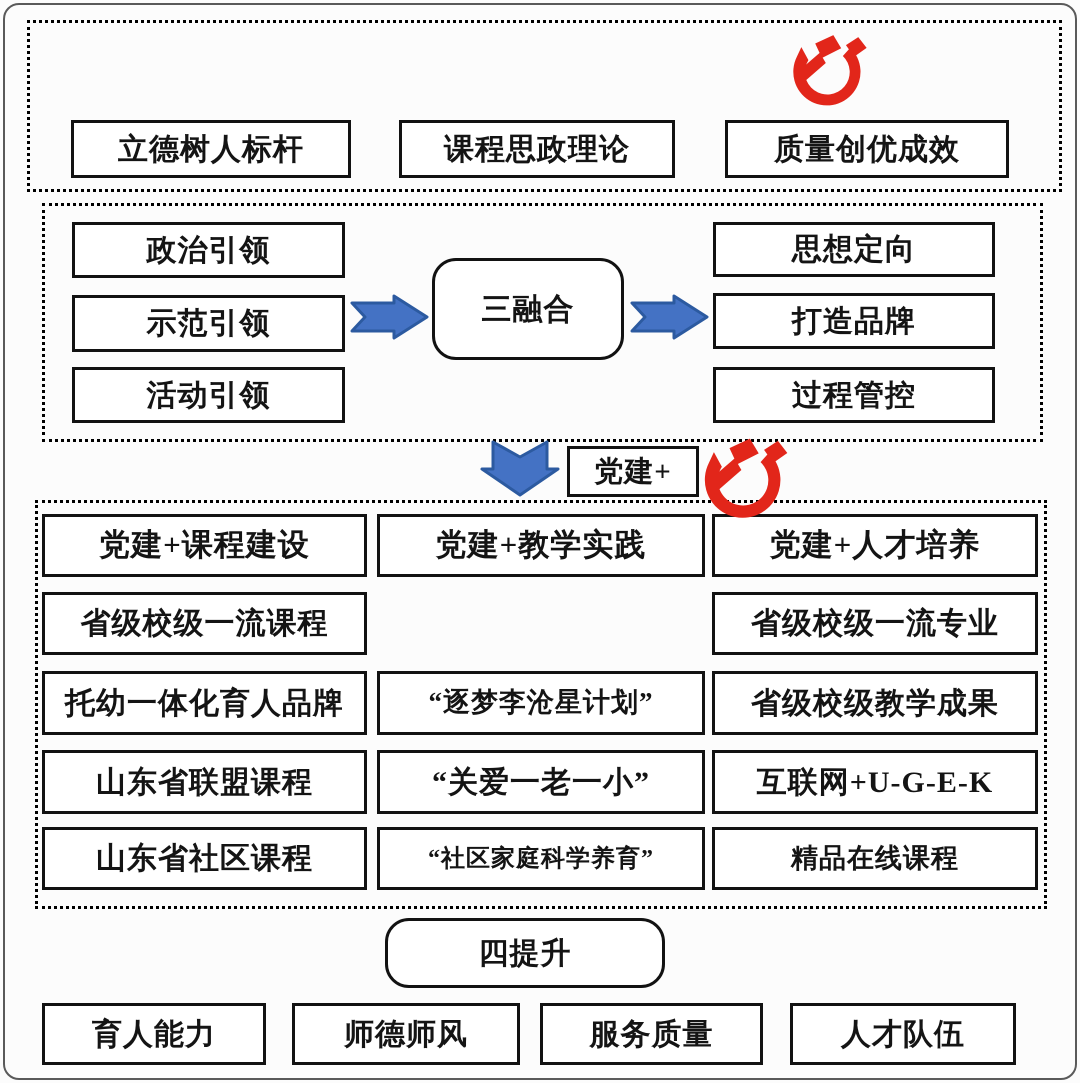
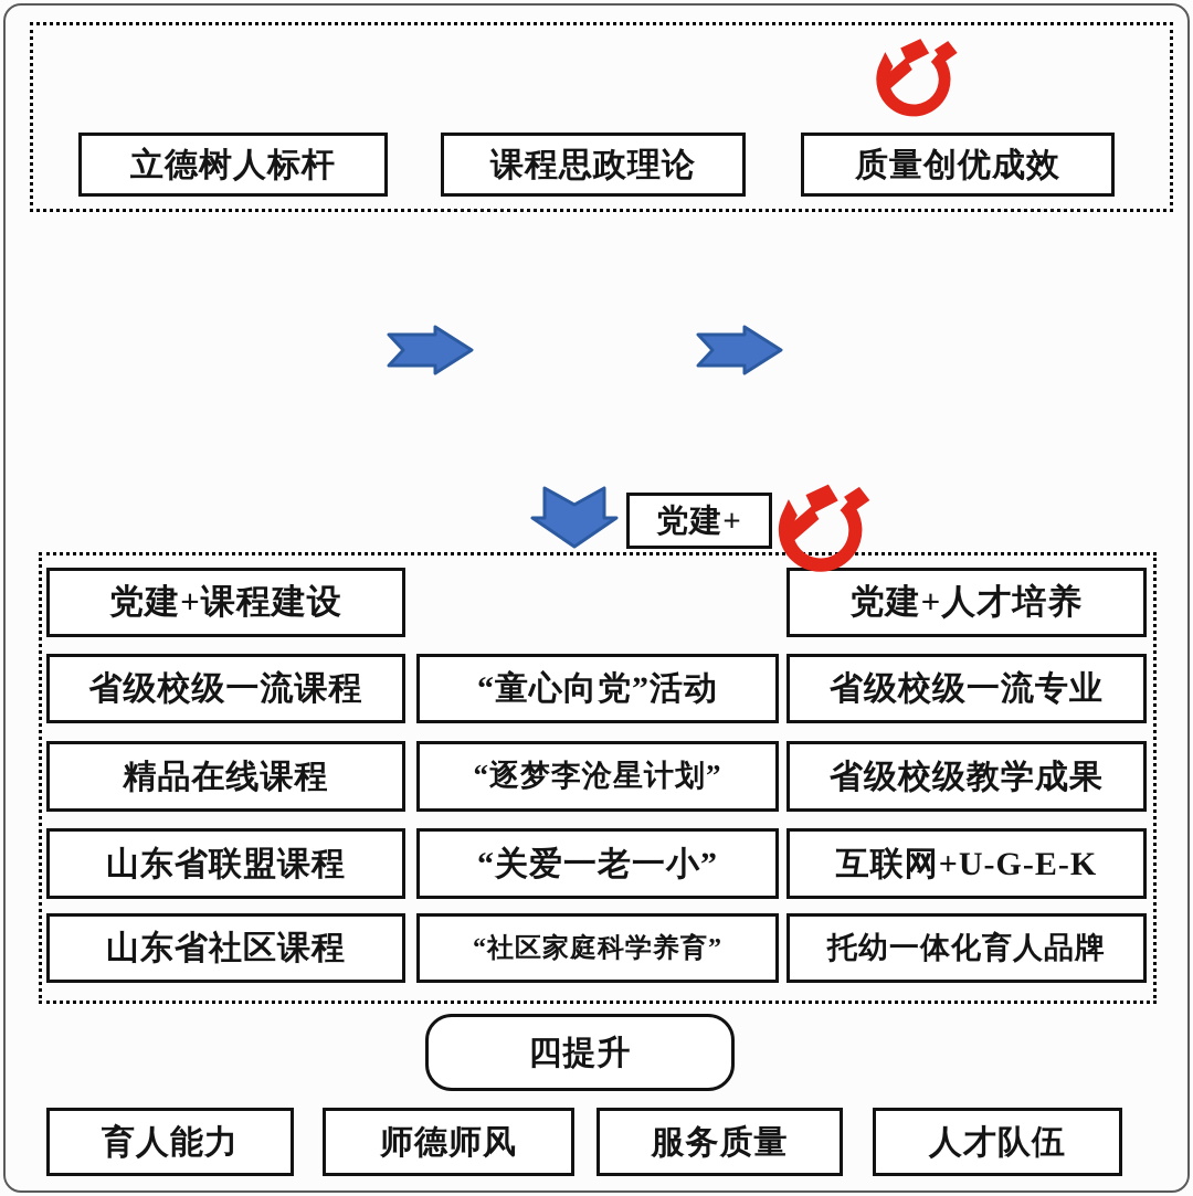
  立德树人标杆
  课程思政理论
  质量创优成效
- 政治引领
- 示范引领
- 活动引领
- 三融合
- 思想定向
- 打造品牌
- 过程管控
  党建+
  党建+课程建设
- 党建+教学实践
  党建+人才培养
  省级校级一流课程
+ “童心向党”活动
  省级校级一流专业
- 托幼一体化育人品牌
+ 精品在线课程
  “逐梦李沧星计划”
  省级校级教学成果
  山东省联盟课程
  “关爱一老一小”
  互联网+U-G-E-K
  山东省社区课程
  “社区家庭科学养育”
- 精品在线课程
+ 托幼一体化育人品牌
  四提升
  育人能力
  师德师风
  服务质量
  人才队伍
